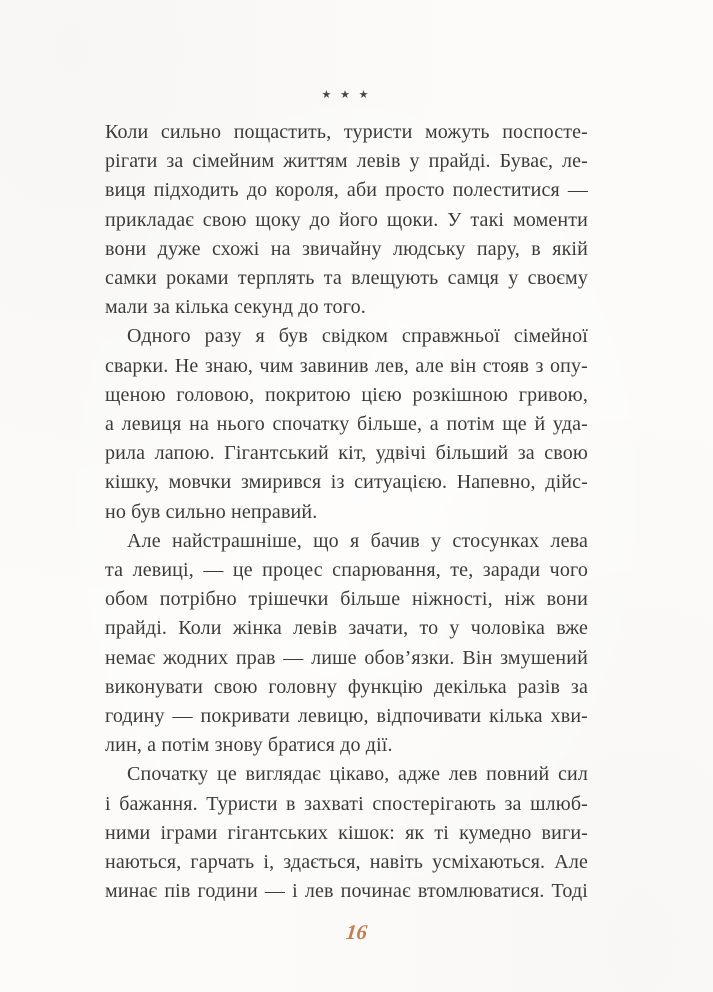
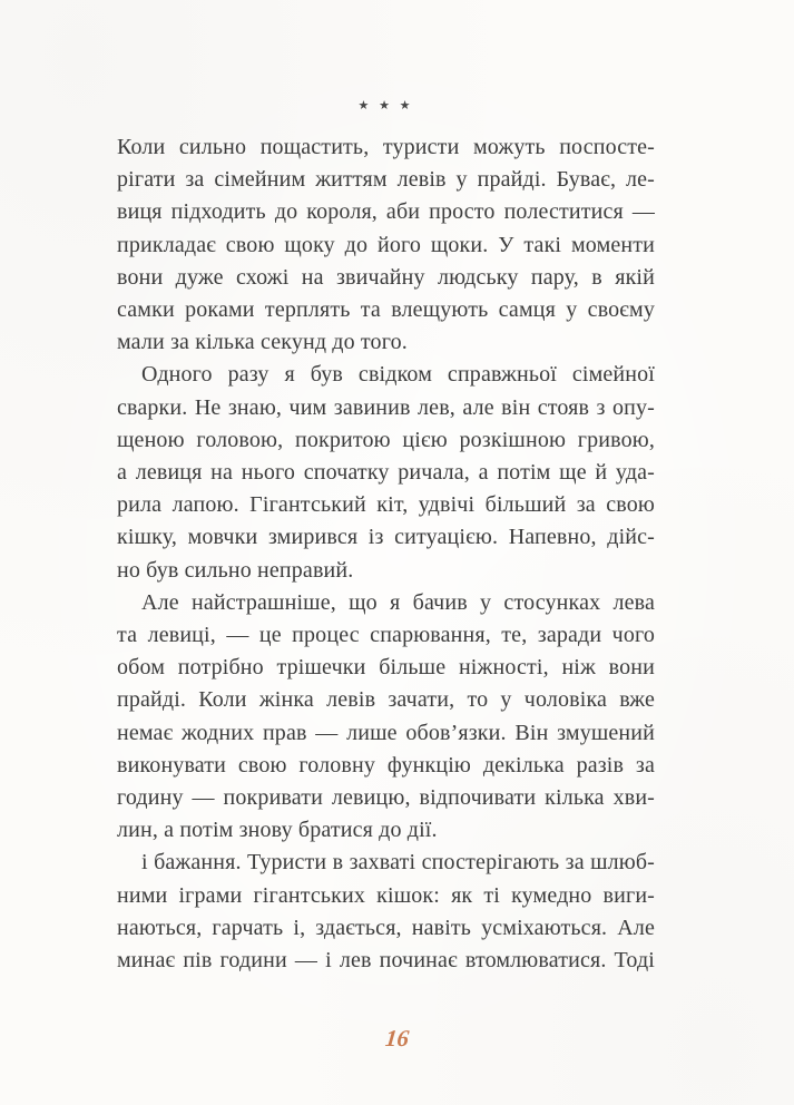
  ★ ★ ★
  Коли сильно пощастить, туристи можуть поспосте-
  рігати за сімейним життям левів у прайді. Буває, ле-
  виця підходить до короля, аби просто полеститися —
  прикладає свою щоку до його щоки. У такі моменти
  вони дуже схожі на звичайну людську пару, в якій
  самки роками терплять та влещують самця у своєму
  мали за кілька секунд до того.
  Одного разу я був свідком справжньої сімейної
  сварки. Не знаю, чим завинив лев, але він стояв з опу-
  щеною головою, покритою цією розкішною гривою,
- а левиця на нього спочатку більше, а потім ще й уда-
+ а левиця на нього спочатку ричала, а потім ще й уда-
  рила лапою. Гігантський кіт, удвічі більший за свою
  кішку, мовчки змирився із ситуацією. Напевно, дійс-
  но був сильно неправий.
  Але найстрашніше, що я бачив у стосунках лева
  та левиці, — це процес спарювання, те, заради чого
  обом потрібно трішечки більше ніжності, ніж вони
  прайді. Коли жінка левів зачати, то у чоловіка вже
  немає жодних прав — лише обов’язки. Він змушений
  виконувати свою головну функцію декілька разів за
  годину — покривати левицю, відпочивати кілька хви-
  лин, а потім знову братися до дії.
- Спочатку це виглядає цікаво, адже лев повний сил
  і бажання. Туристи в захваті спостерігають за шлюб-
  ними іграми гігантських кішок: як ті кумедно виги-
  наються, гарчать і, здається, навіть усміхаються. Але
  минає пів години — і лев починає втомлюватися. Тоді
